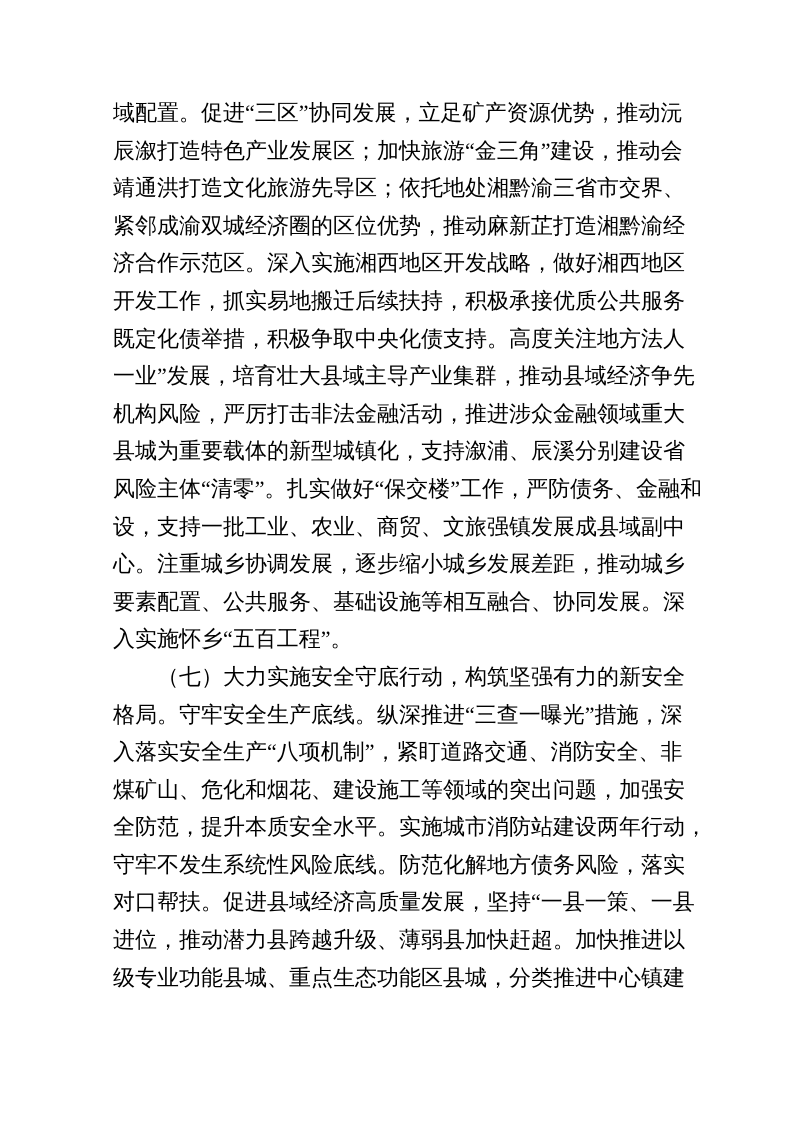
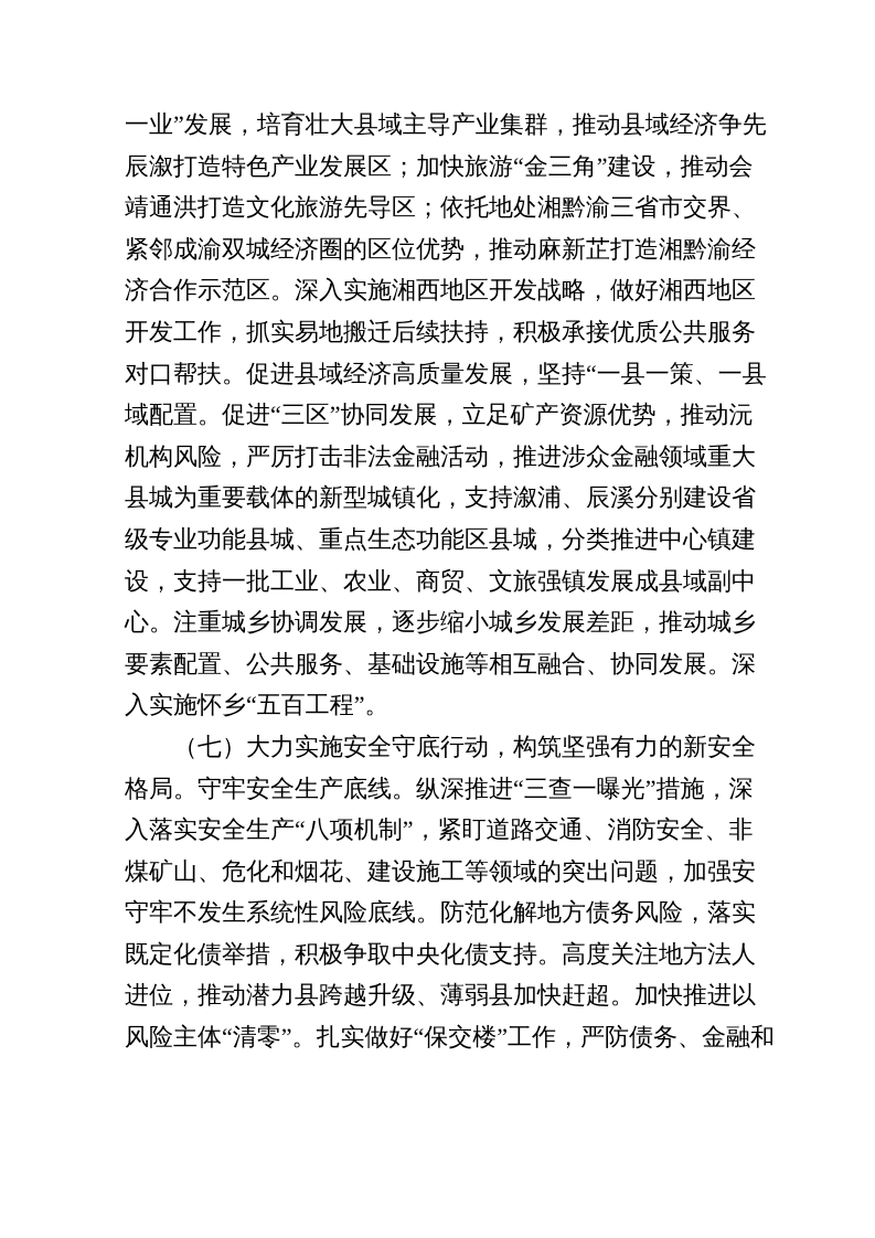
- 域配置。促进“三区”协同发展，立足矿产资源优势，推动沅
+ 一业”发展，培育壮大县域主导产业集群，推动县域经济争先
  辰溆打造特色产业发展区；加快旅游“金三角”建设，推动会
  靖通洪打造文化旅游先导区；依托地处湘黔渝三省市交界、
  紧邻成渝双城经济圈的区位优势，推动麻新芷打造湘黔渝经
  济合作示范区。深入实施湘西地区开发战略，做好湘西地区
  开发工作，抓实易地搬迁后续扶持，积极承接优质公共服务
- 既定化债举措，积极争取中央化债支持。高度关注地方法人
+ 对口帮扶。促进县域经济高质量发展，坚持“一县一策、一县
- 一业”发展，培育壮大县域主导产业集群，推动县域经济争先
+ 域配置。促进“三区”协同发展，立足矿产资源优势，推动沅
  机构风险，严厉打击非法金融活动，推进涉众金融领域重大
  县城为重要载体的新型城镇化，支持溆浦、辰溪分别建设省
- 风险主体“清零”。扎实做好“保交楼”工作，严防债务、金融和
+ 级专业功能县城、重点生态功能区县城，分类推进中心镇建
  设，支持一批工业、农业、商贸、文旅强镇发展成县域副中
  心。注重城乡协调发展，逐步缩小城乡发展差距，推动城乡
  要素配置、公共服务、基础设施等相互融合、协同发展。深
  入实施怀乡“五百工程”。
  （七）大力实施安全守底行动，构筑坚强有力的新安全
  格局。守牢安全生产底线。纵深推进“三查一曝光”措施，深
  入落实安全生产“八项机制”，紧盯道路交通、消防安全、非
  煤矿山、危化和烟花、建设施工等领域的突出问题，加强安
- 全防范，提升本质安全水平。实施城市消防站建设两年行动，
  守牢不发生系统性风险底线。防范化解地方债务风险，落实
- 对口帮扶。促进县域经济高质量发展，坚持“一县一策、一县
+ 既定化债举措，积极争取中央化债支持。高度关注地方法人
  进位，推动潜力县跨越升级、薄弱县加快赶超。加快推进以
- 级专业功能县城、重点生态功能区县城，分类推进中心镇建
+ 风险主体“清零”。扎实做好“保交楼”工作，严防债务、金融和
